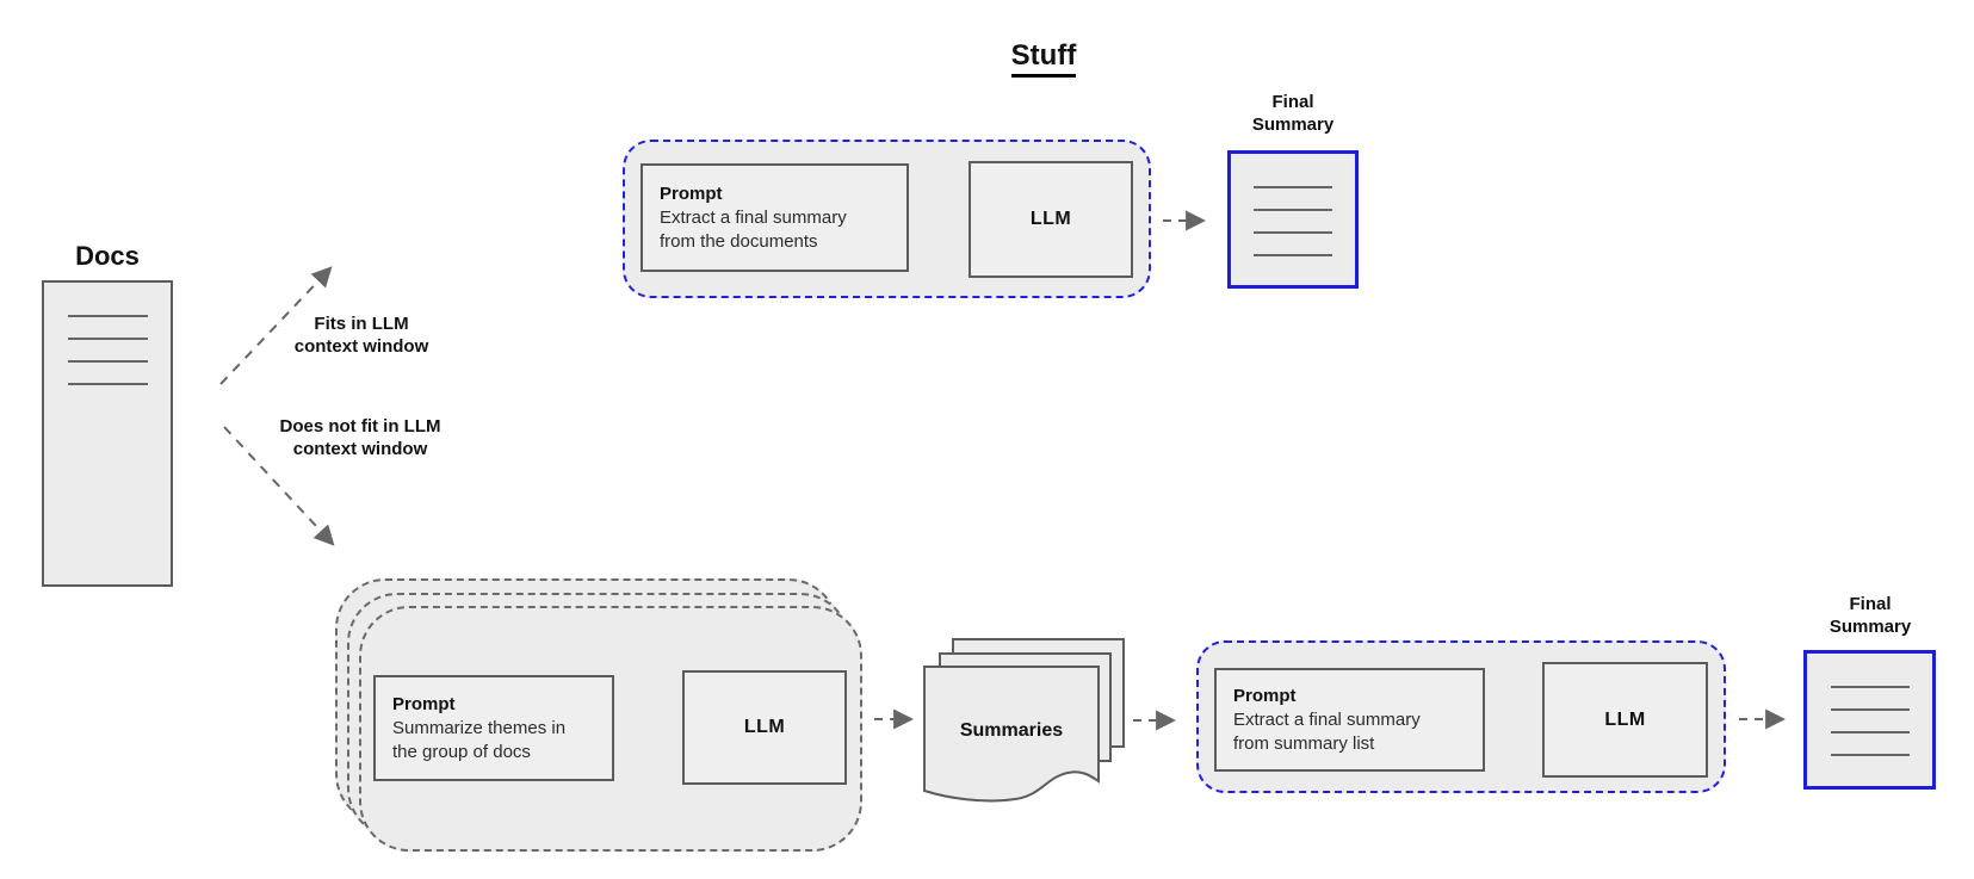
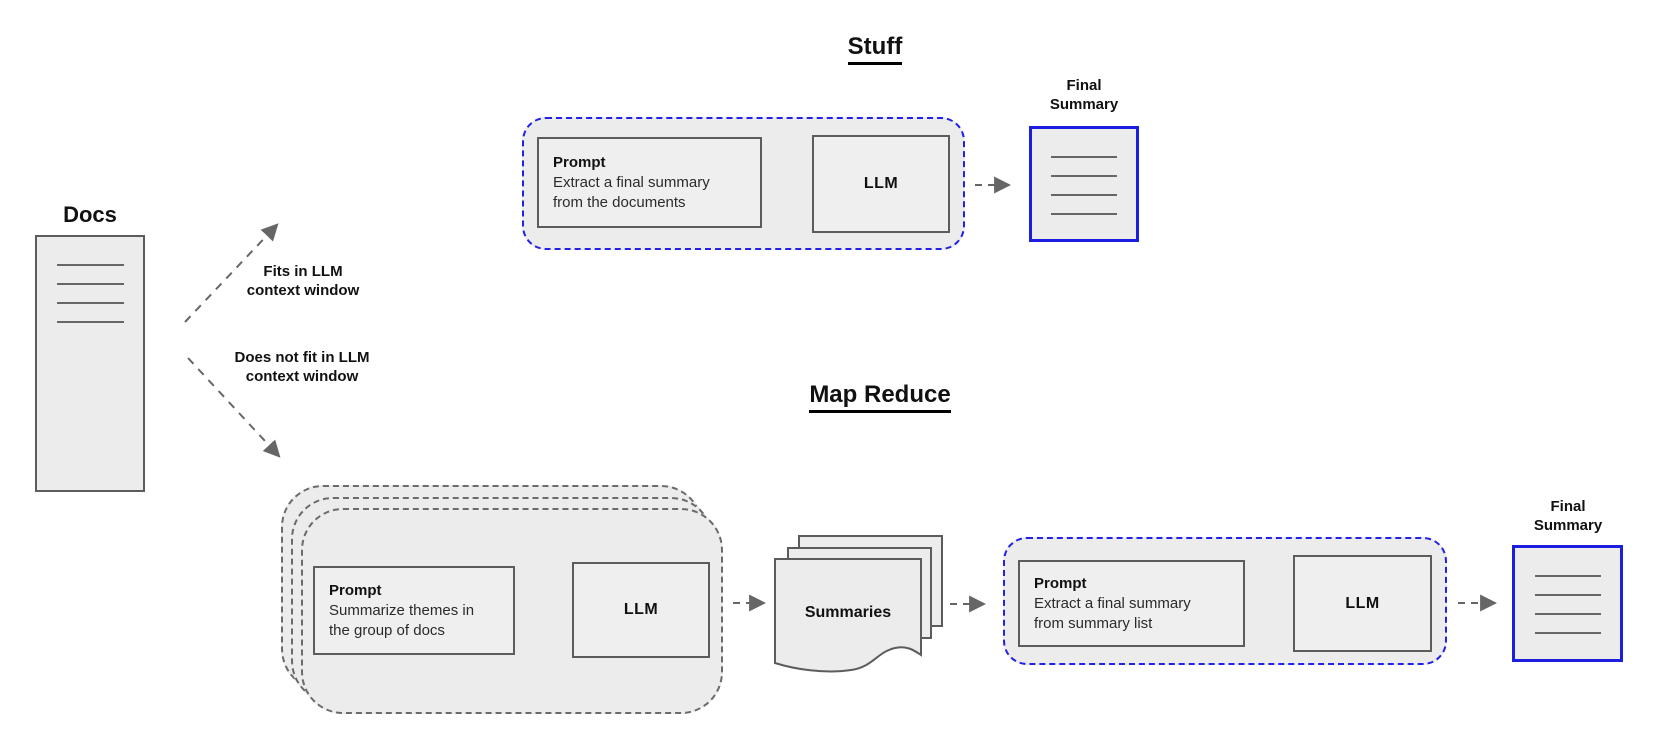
  Docs
  Fits in LLM
  context window
  Does not fit in LLM
  context window
  Stuff
  Prompt
  Extract a final summary
  from the documents
  LLM
  Final
  Summary
+ Map Reduce
  Prompt
  Summarize themes in
  the group of docs
  LLM
  Summaries
  Prompt
  Extract a final summary
  from summary list
  LLM
  Final
  Summary
